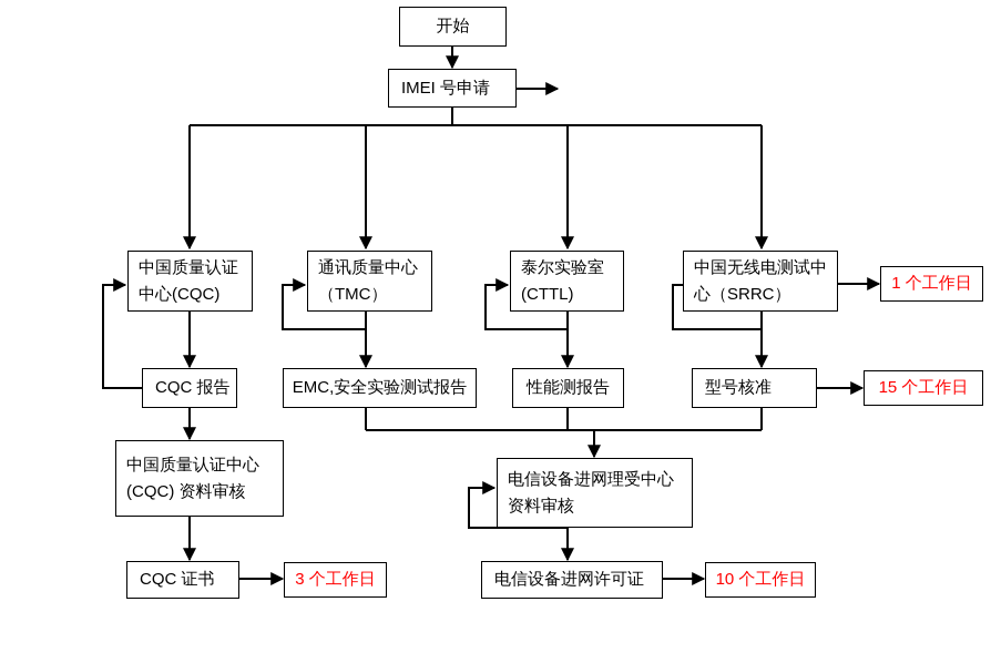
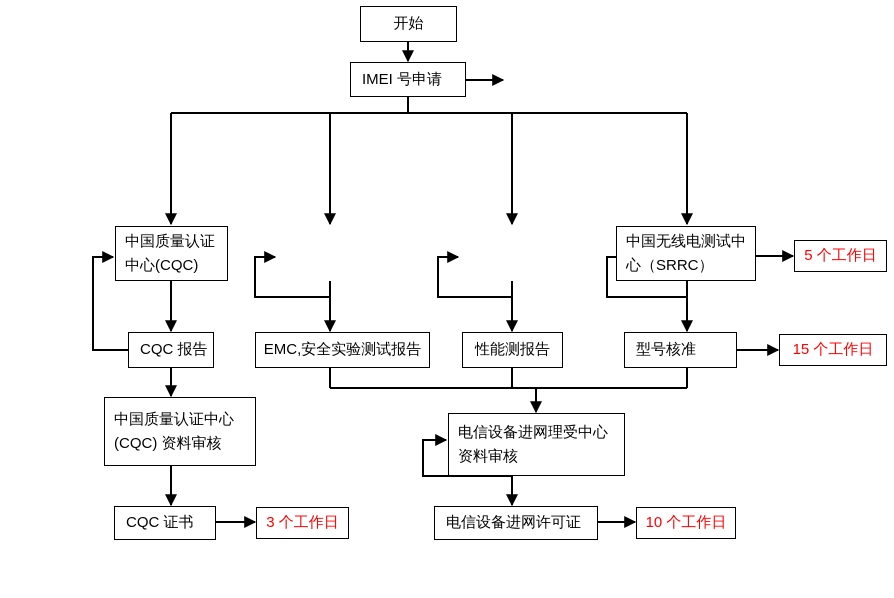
  开始
  IMEI 号申请
  中国质量认证
  中心(CQC)
- 通讯质量中心
- （TMC）
- 泰尔实验室
- (CTTL)
  中国无线电测试中
  心（SRRC）
- 1 个工作日
+ 5 个工作日
  CQC 报告
  EMC,安全实验测试报告
  性能测报告
  型号核准
  15 个工作日
  中国质量认证中心
  (CQC) 资料审核
  电信设备进网理受中心
  资料审核
  CQC 证书
  3 个工作日
  电信设备进网许可证
  10 个工作日
